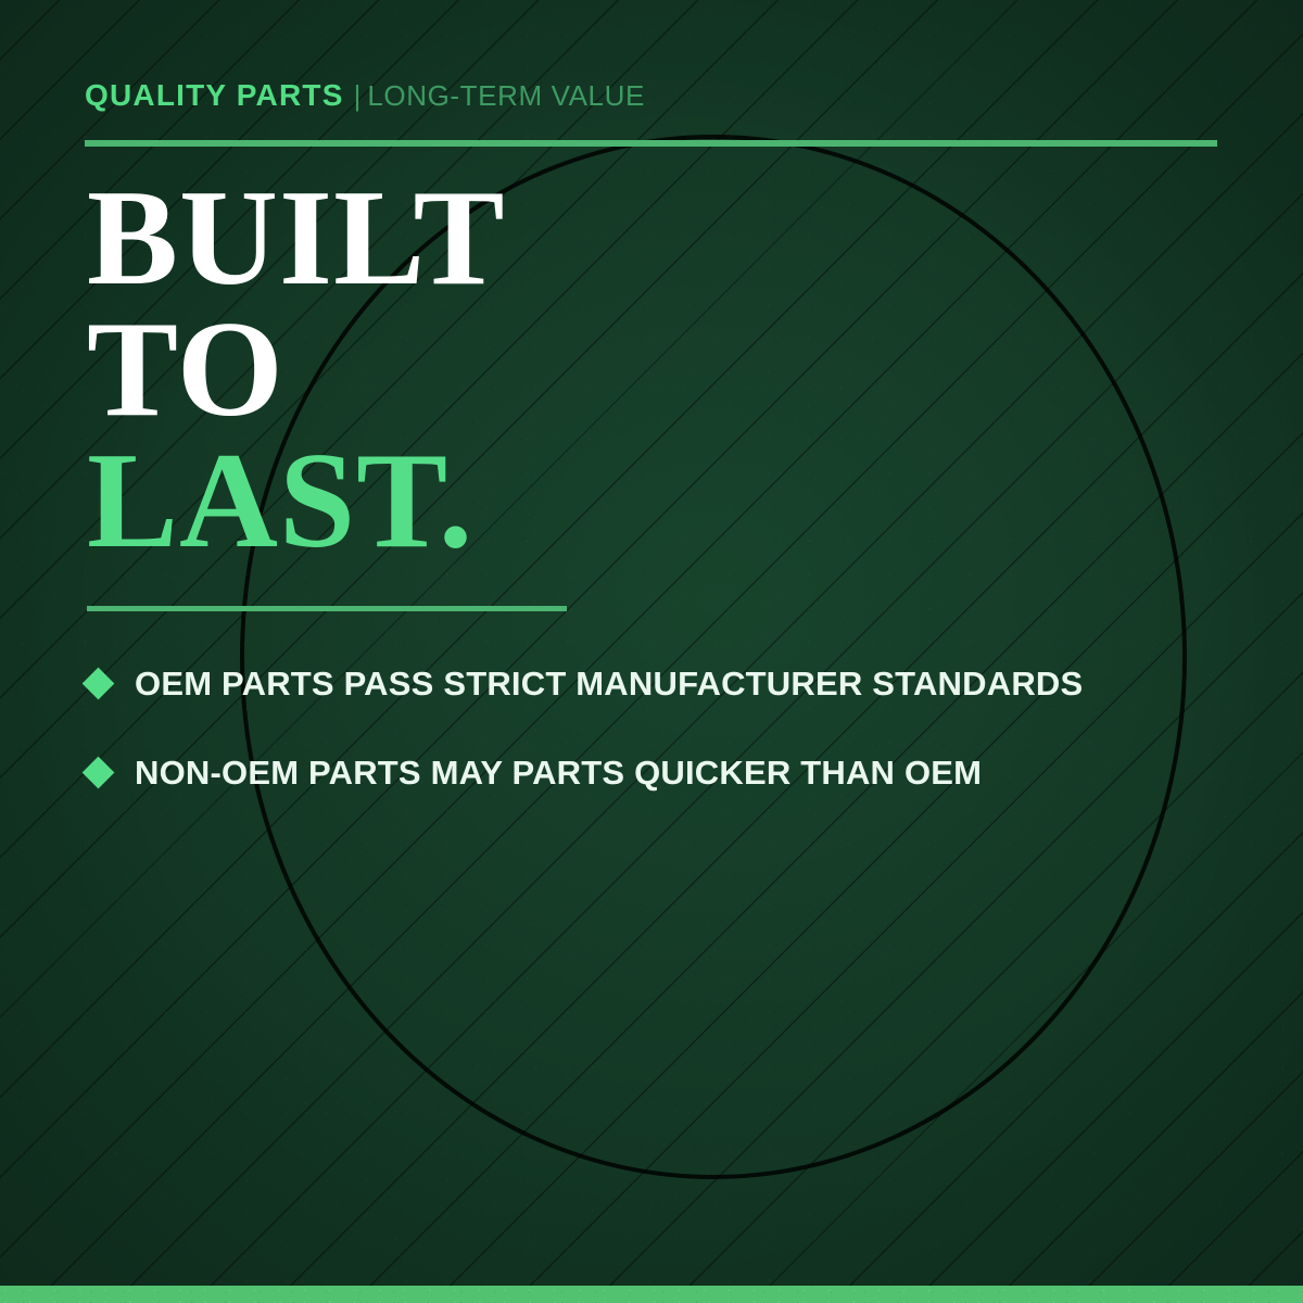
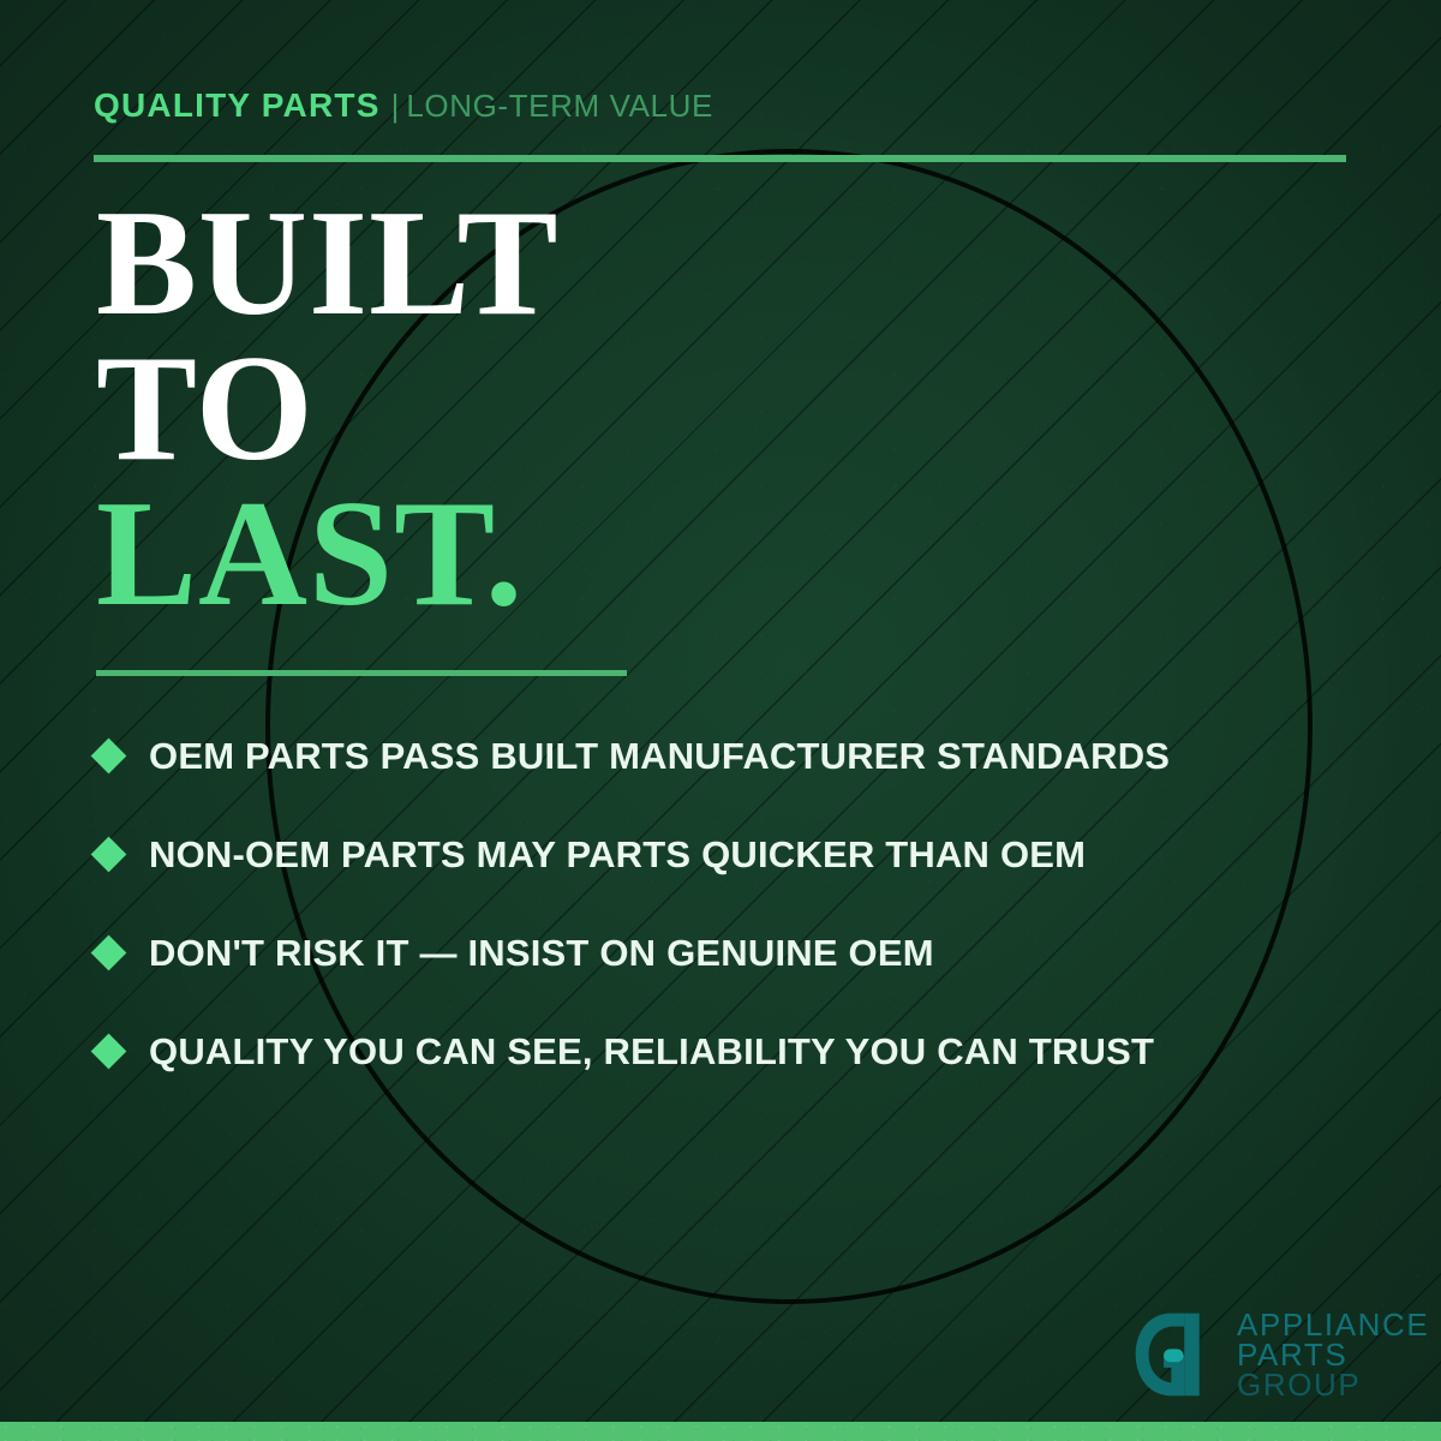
  QUALITY PARTS | LONG-TERM VALUE
  BUILT
  TO
  LAST.
- OEM PARTS PASS STRICT MANUFACTURER STANDARDS
+ OEM PARTS PASS BUILT MANUFACTURER STANDARDS
  NON-OEM PARTS MAY PARTS QUICKER THAN OEM
+ DON'T RISK IT — INSIST ON GENUINE OEM
+ QUALITY YOU CAN SEE, RELIABILITY YOU CAN TRUST
+ APPLIANCE
+ PARTS
+ GROUP
